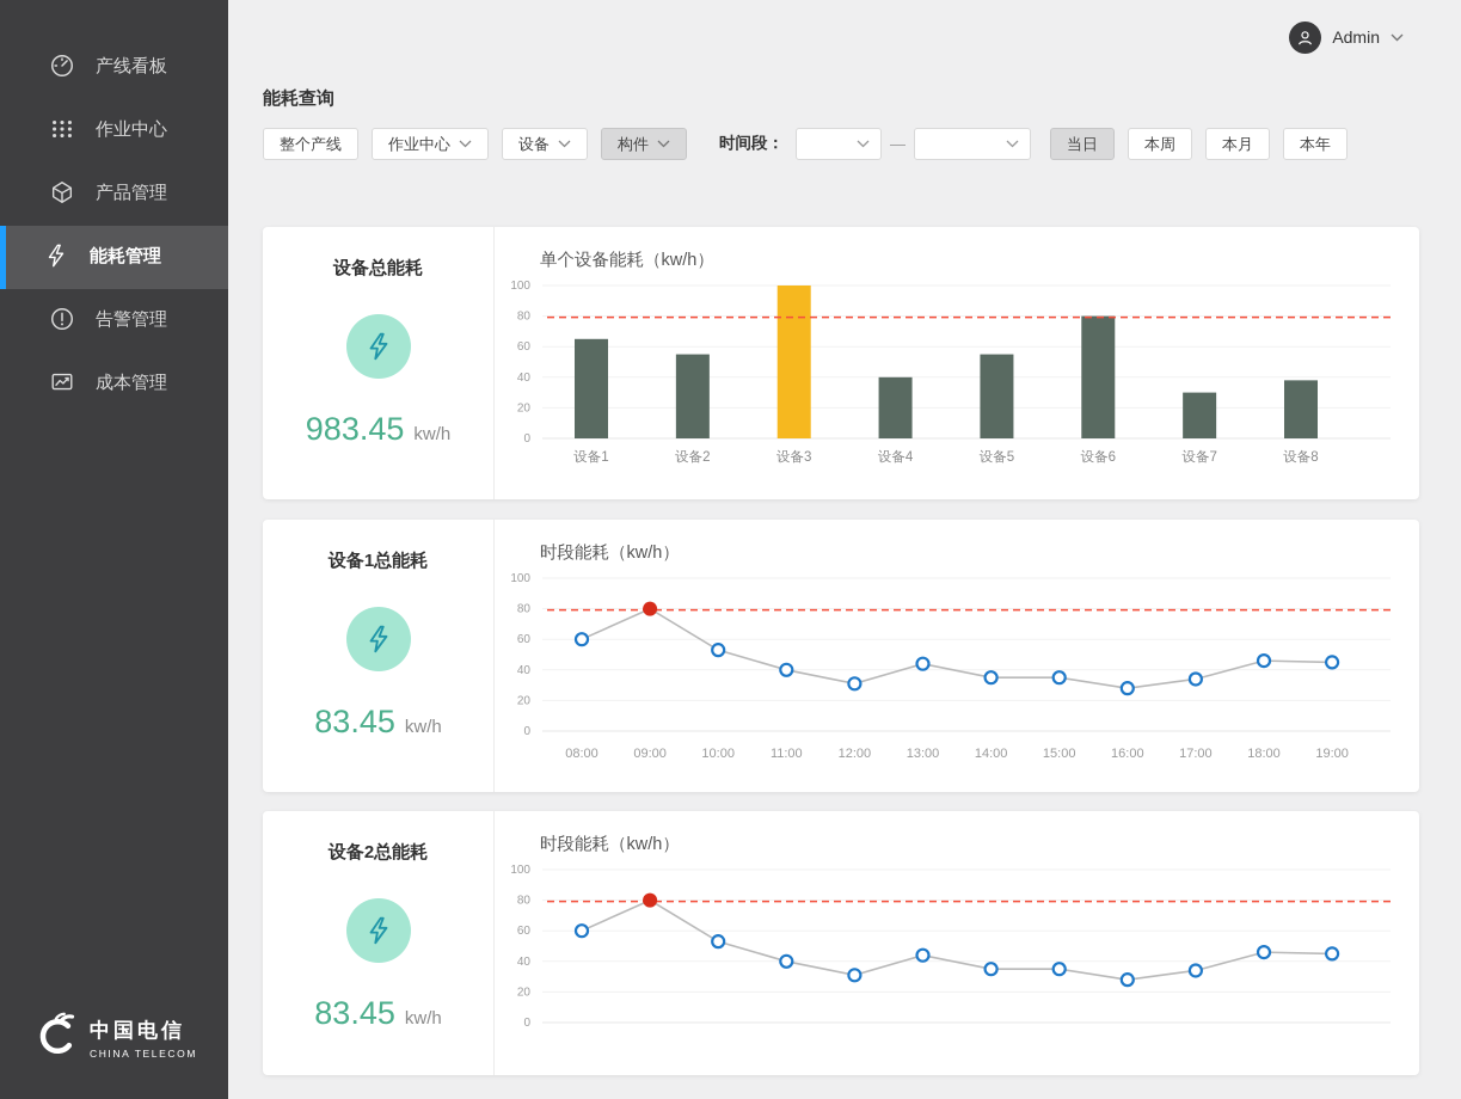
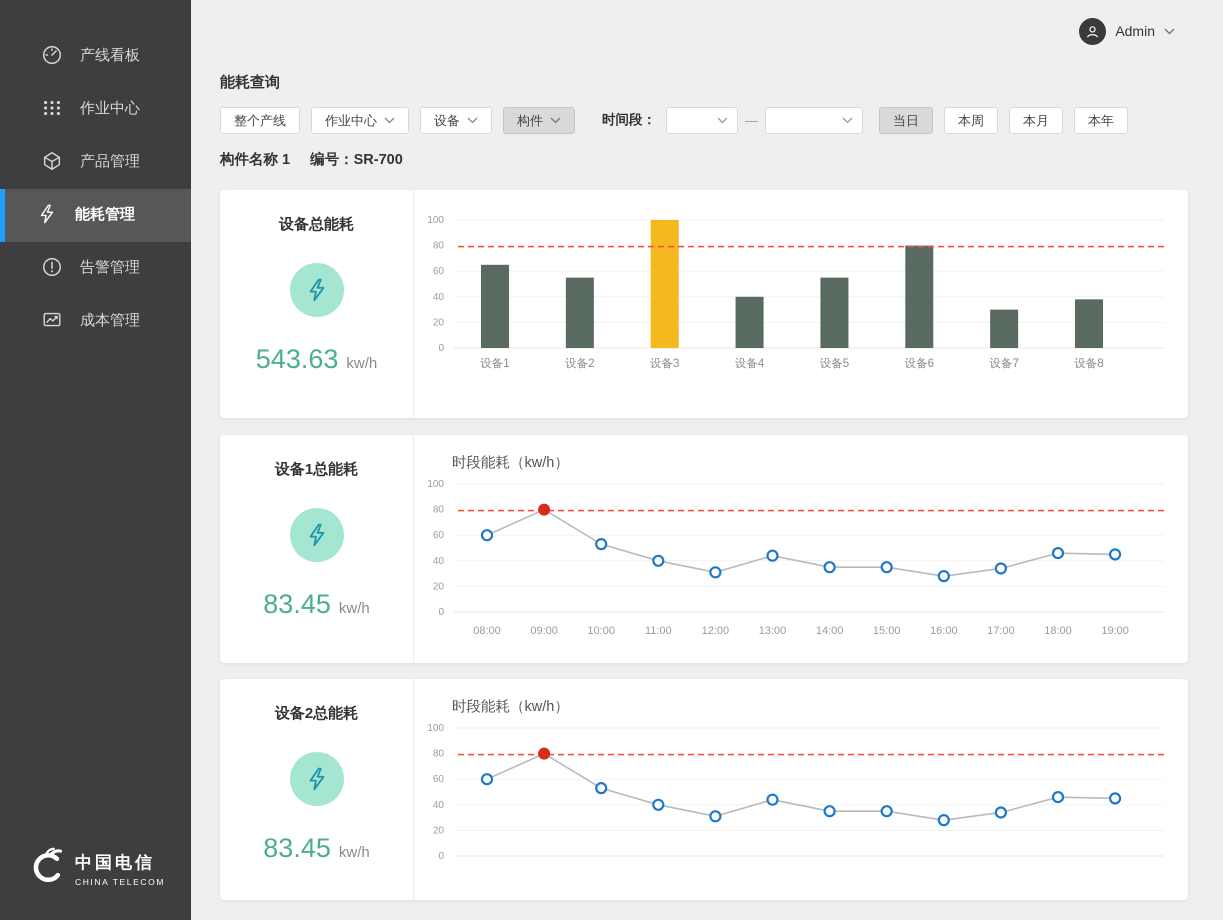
  产线看板
  作业中心
  产品管理
  能耗管理
  告警管理
  成本管理
  中国电信
  CHINA TELECOM
  Admin
  能耗查询
  整个产线
  作业中心
  设备
  构件
  时间段：
  —
  当日
  本周
  本月
  本年
+ 构件名称 1
+ 编号：SR-700
  设备总能耗
- 983.45
+ 543.63
  kw/h
- 单个设备能耗（kw/h）
  0
  20
  40
  60
  80
  100
  设备1
  设备2
  设备3
  设备4
  设备5
  设备6
  设备7
  设备8
  设备1总能耗
  83.45
  kw/h
  时段能耗（kw/h）
  0
  20
  40
  60
  80
  100
  08:00
  09:00
  10:00
  11:00
  12:00
  13:00
  14:00
  15:00
  16:00
  17:00
  18:00
  19:00
  设备2总能耗
  83.45
  kw/h
  时段能耗（kw/h）
  0
  20
  40
  60
  80
  100
